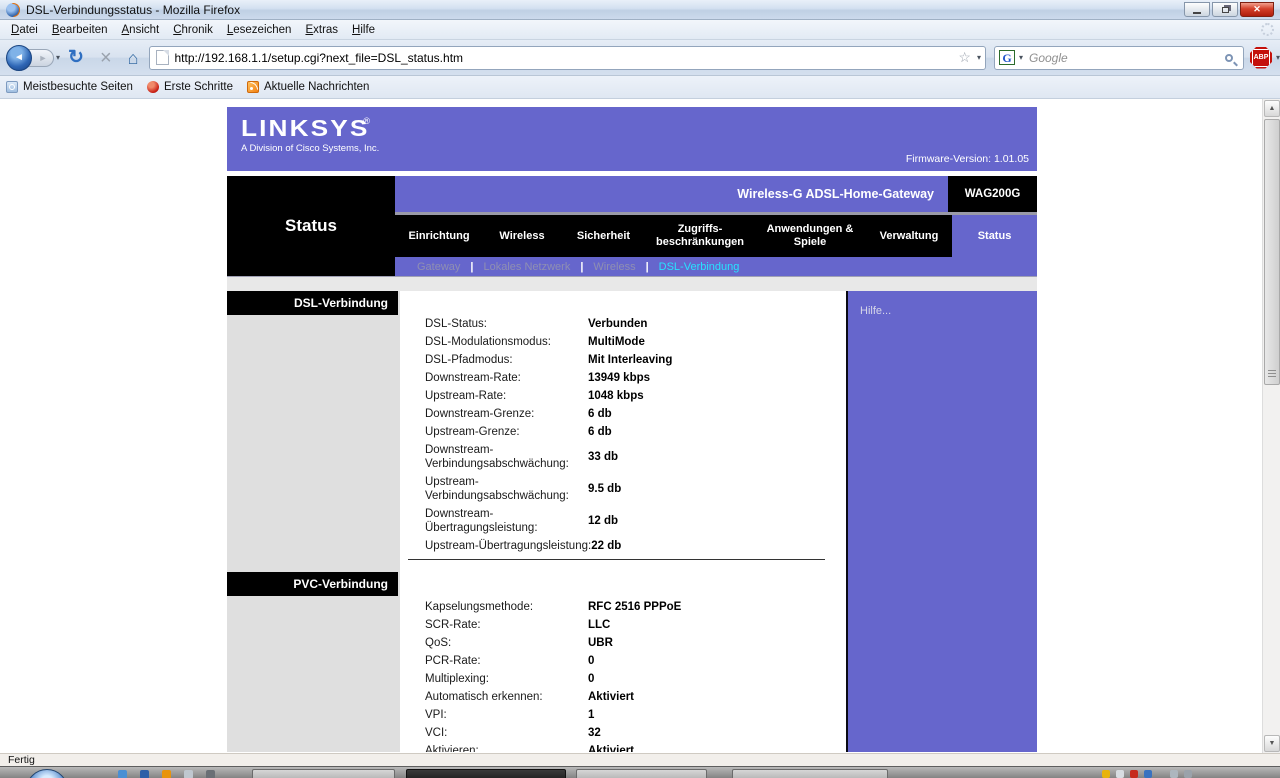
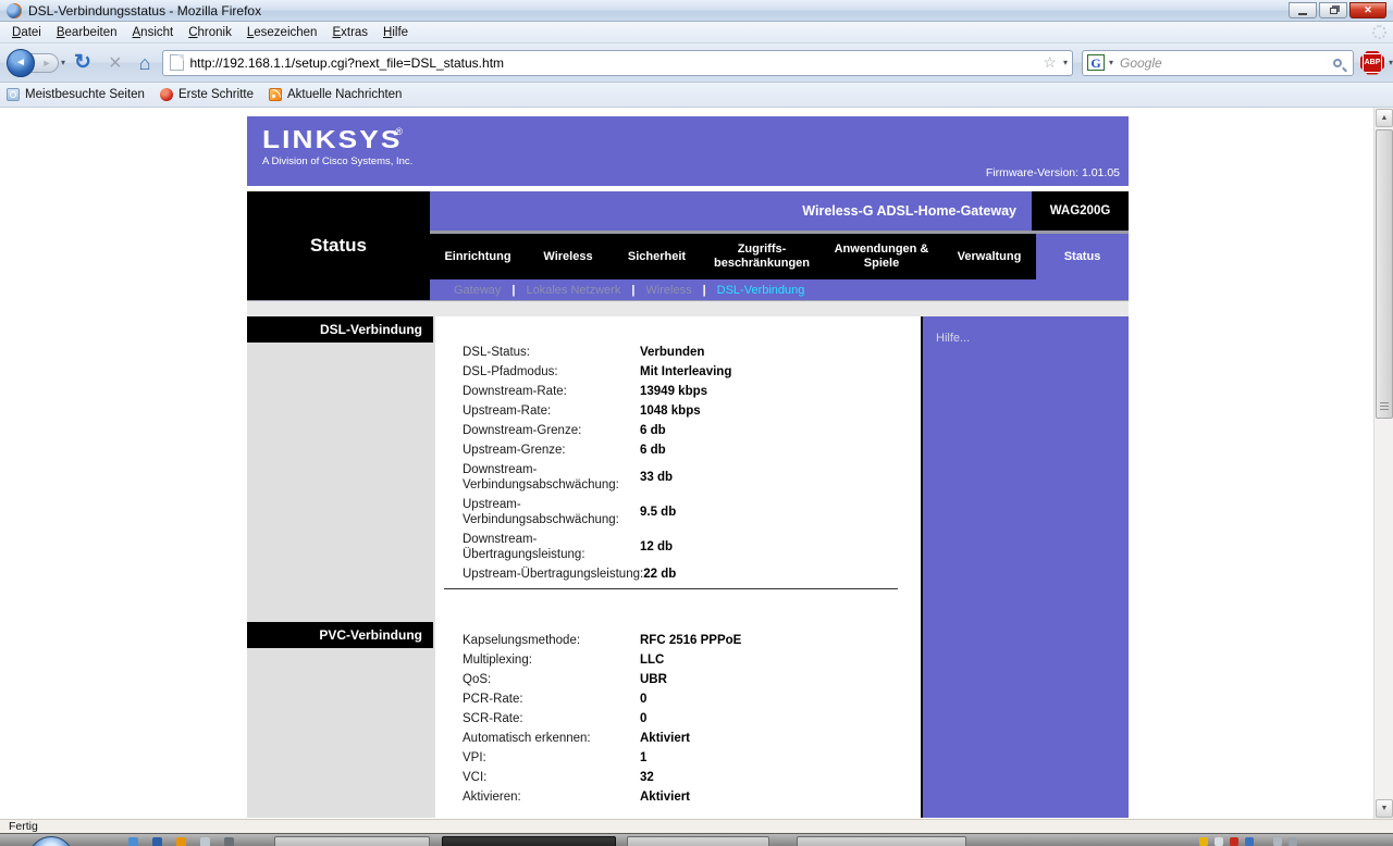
  DSL-Verbindungsstatus - Mozilla Firefox
  ✕
  Datei
  Bearbeiten
  Ansicht
  Chronik
  Lesezeichen
  Extras
  Hilfe
  ◄
  ►
  ▾
  ↻
  ×
  ⌂
  http://192.168.1.1/setup.cgi?next_file=DSL_status.htm
  ☆
  ▾
  G
  ▾
  Google
  ▾
  Meistbesuchte Seiten
  Erste Schritte
  Aktuelle Nachrichten
  LINKSYS®
  A Division of Cisco Systems, Inc.
  Firmware-Version: 1.01.05
  Status
  Wireless-G ADSL-Home-Gateway
  WAG200G
  Einrichtung
  Wireless
  Sicherheit
  Zugriffs-
  beschränkungen
  Anwendungen &
  Spiele
  Verwaltung
  Status
  Gateway
  |
  Lokales Netzwerk
  |
  Wireless
  |
  DSL-Verbindung
  DSL-Verbindung
  PVC-Verbindung
  DSL-Status:
  Verbunden
- DSL-Modulationsmodus:
- MultiMode
  DSL-Pfadmodus:
  Mit Interleaving
  Downstream-Rate:
  13949 kbps
  Upstream-Rate:
  1048 kbps
  Downstream-Grenze:
  6 db
  Upstream-Grenze:
  6 db
  Downstream-
  Verbindungsabschwächung:
  33 db
  Upstream-
  Verbindungsabschwächung:
  9.5 db
  Downstream-
  Übertragungsleistung:
  12 db
  Upstream-Übertragungsleistung:
  22 db
  Kapselungsmethode:
  RFC 2516 PPPoE
- SCR-Rate:
+ Multiplexing:
  LLC
  QoS:
  UBR
  PCR-Rate:
  0
- Multiplexing:
+ SCR-Rate:
  0
  Automatisch erkennen:
  Aktiviert
  VPI:
  1
  VCI:
  32
  Aktivieren:
  Aktiviert
  Hilfe...
  Fertig
